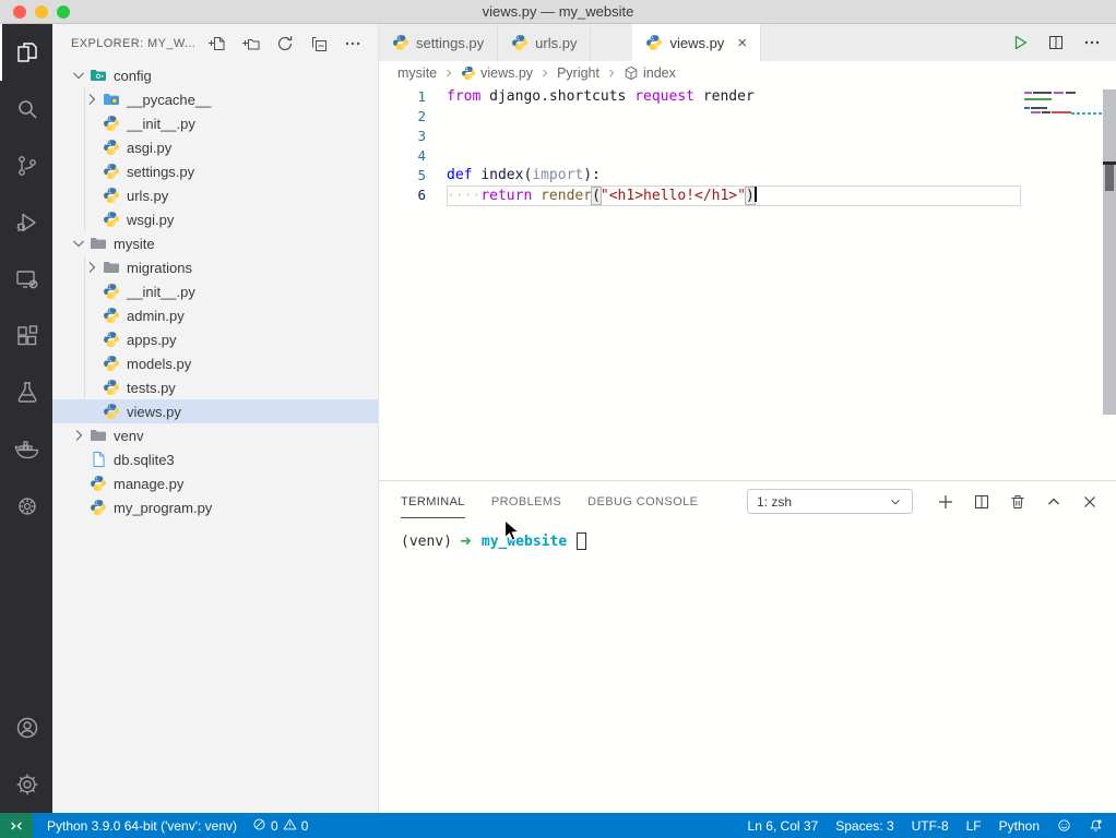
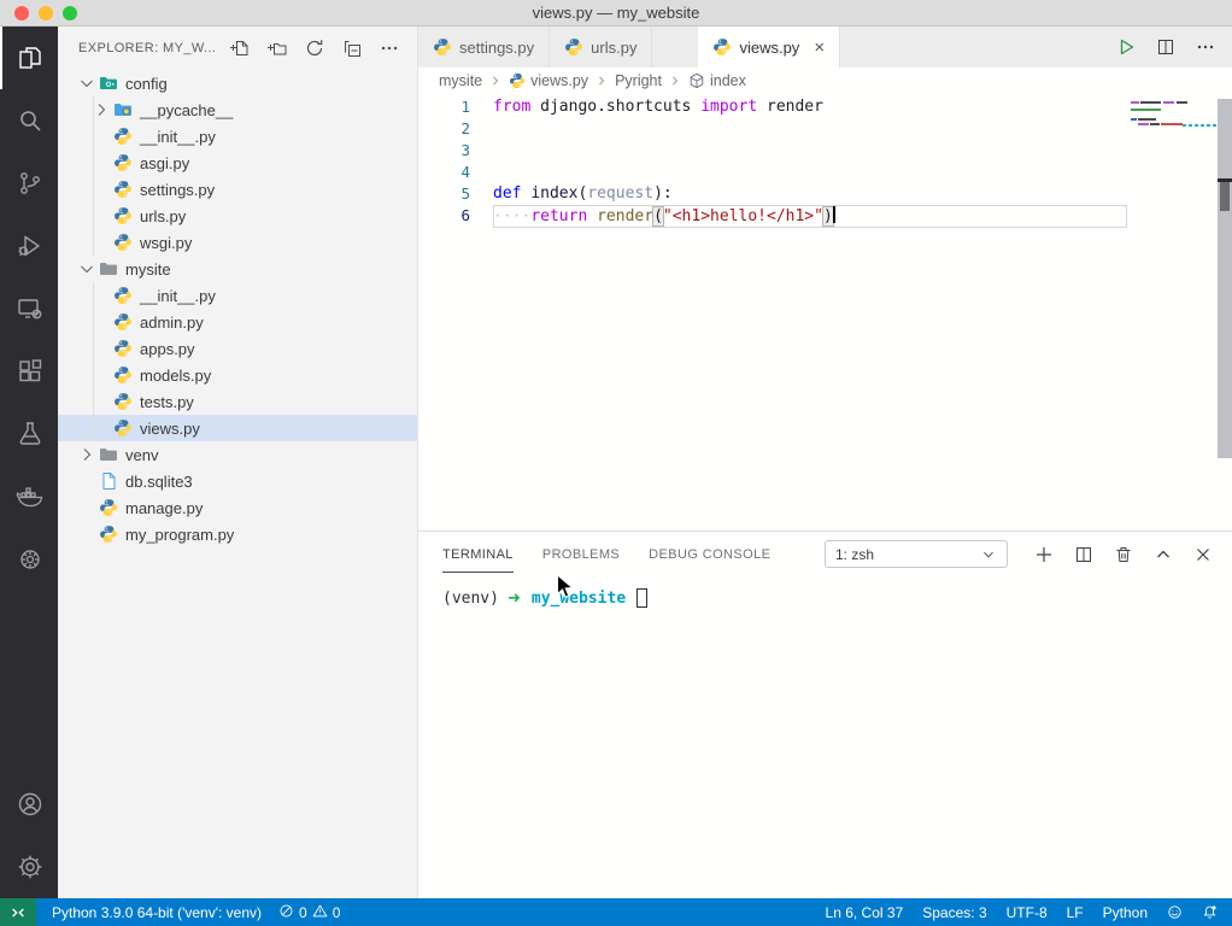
  views.py — my_website
  EXPLORER: MY_W...
  config
  __pycache__
  __init__.py
  asgi.py
  settings.py
  urls.py
  wsgi.py
  mysite
- migrations
  __init__.py
  admin.py
  apps.py
  models.py
  tests.py
  views.py
  venv
  db.sqlite3
  manage.py
  my_program.py
  settings.py
  urls.py
  views.py
  ×
  mysite
  views.py
  Pyright
  index
  1
- from django.shortcuts request render
+ from django.shortcuts import render
  2
  3
  4
  5
- def index(import):
+ def index(request):
  6
  ····return render("<h1>hello!</h1>")
  TERMINAL
  PROBLEMS
  DEBUG CONSOLE
  1: zsh
  (venv)
  ➜
  my_website
  Python 3.9.0 64-bit ('venv': venv)
  0
  0
  Ln 6, Col 37
  Spaces: 3
  UTF-8
  LF
  Python
